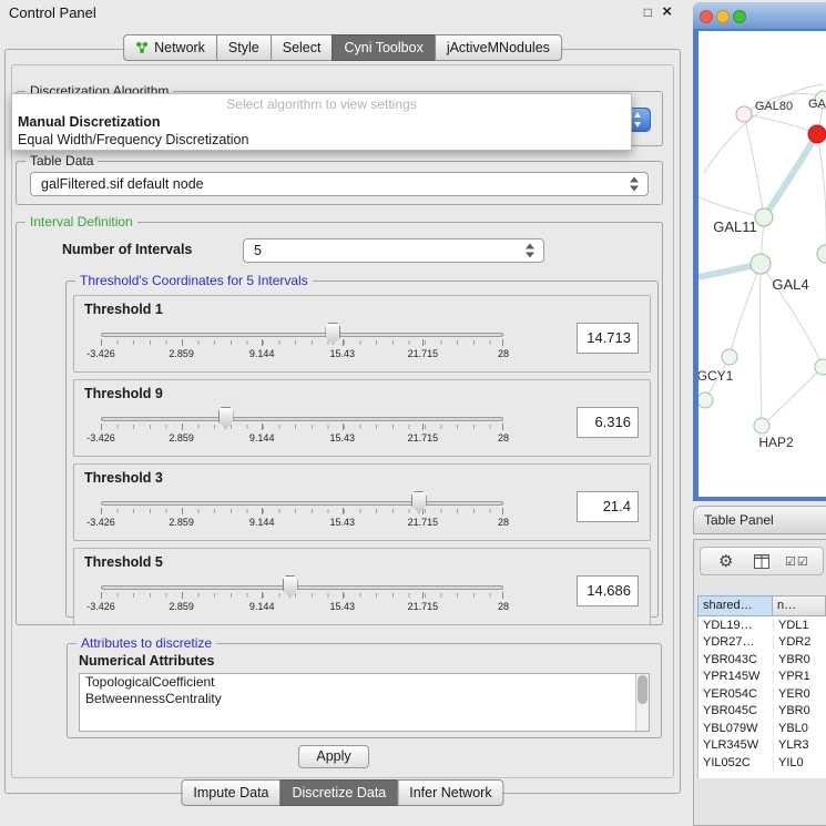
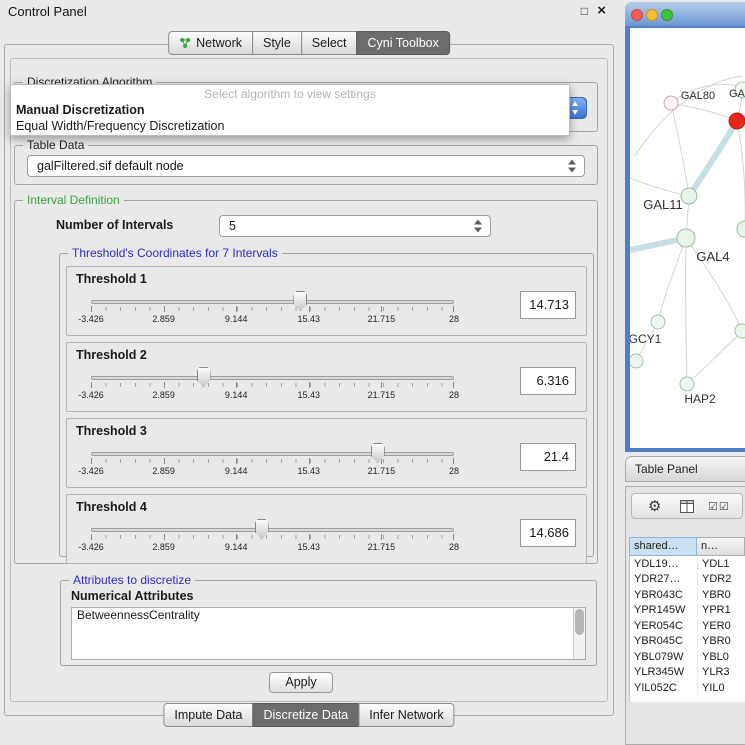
  Control Panel
  □
  ×
  Network
  Style
  Select
  Cyni Toolbox
- jActiveMNodules
  Discretization Algorithm
  Select algorithm to view settings
  Manual Discretization
  Equal Width/Frequency Discretization
  Table Data
  galFiltered.sif default node
  Interval Definition
  Number of Intervals
  5
- Threshold's Coordinates for 5 Intervals
+ Threshold's Coordinates for 7 Intervals
  Threshold 1
  -3.426
  2.859
  9.144
  15.43
  21.715
  28
  14.713
- Threshold 9
+ Threshold 2
  -3.426
  2.859
  9.144
  15.43
  21.715
  28
  6.316
  Threshold 3
  -3.426
  2.859
  9.144
  15.43
  21.715
  28
  21.4
- Threshold 5
+ Threshold 4
  -3.426
  2.859
  9.144
  15.43
  21.715
  28
  14.686
  Attributes to discretize
  Numerical Attributes
- TopologicalCoefficient
  BetweennessCentrality
  Apply
  Impute Data
  Discretize Data
  Infer Network
  GAL80
  GA
  GAL11
  GAL4
  GCY1
  HAP2
  Table Panel
  ⚙
  ☑☑
  shared…
  n…
  YDL19…
  YDL1
  YDR27…
  YDR2
  YBR043C
  YBR0
  YPR145W
  YPR1
  YER054C
  YER0
  YBR045C
  YBR0
  YBL079W
  YBL0
  YLR345W
  YLR3
  YIL052C
  YIL0
